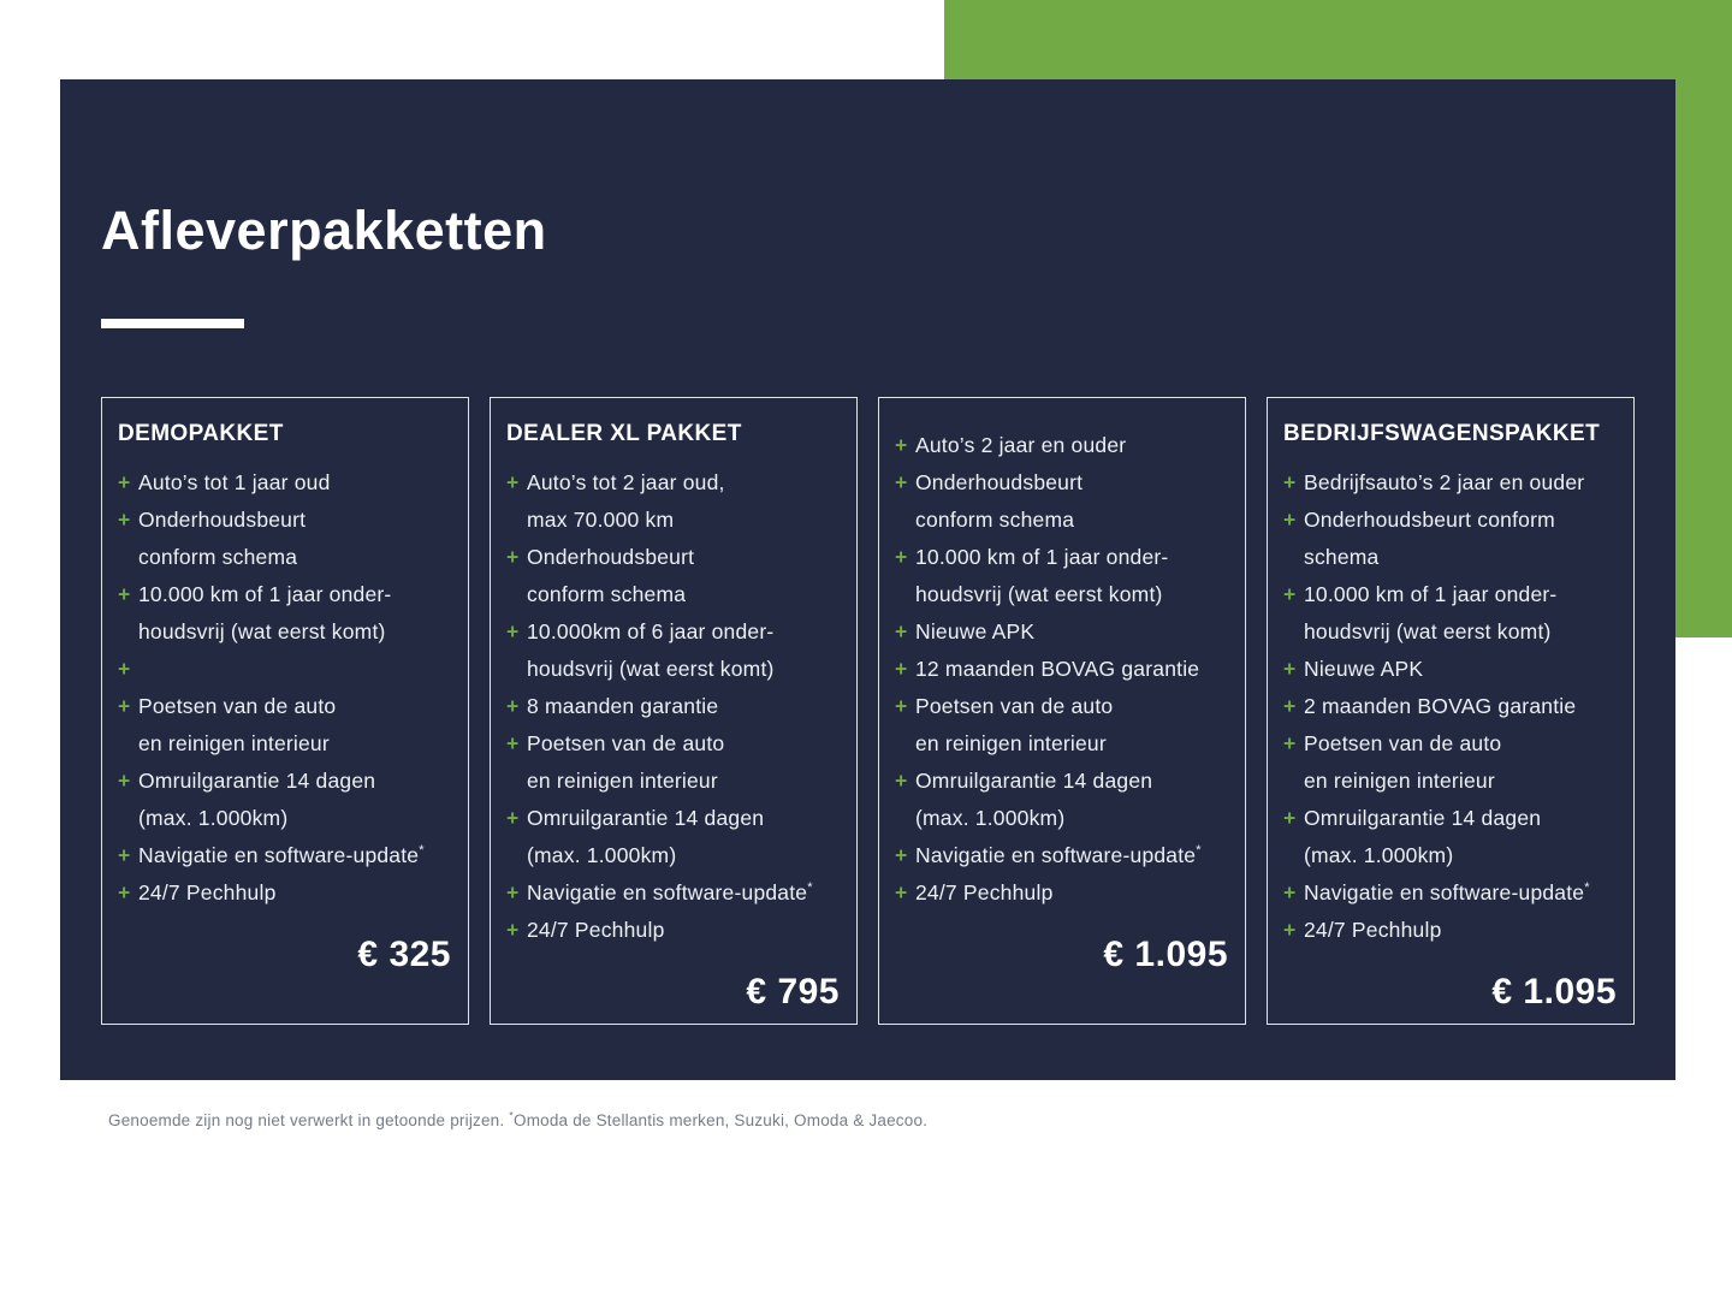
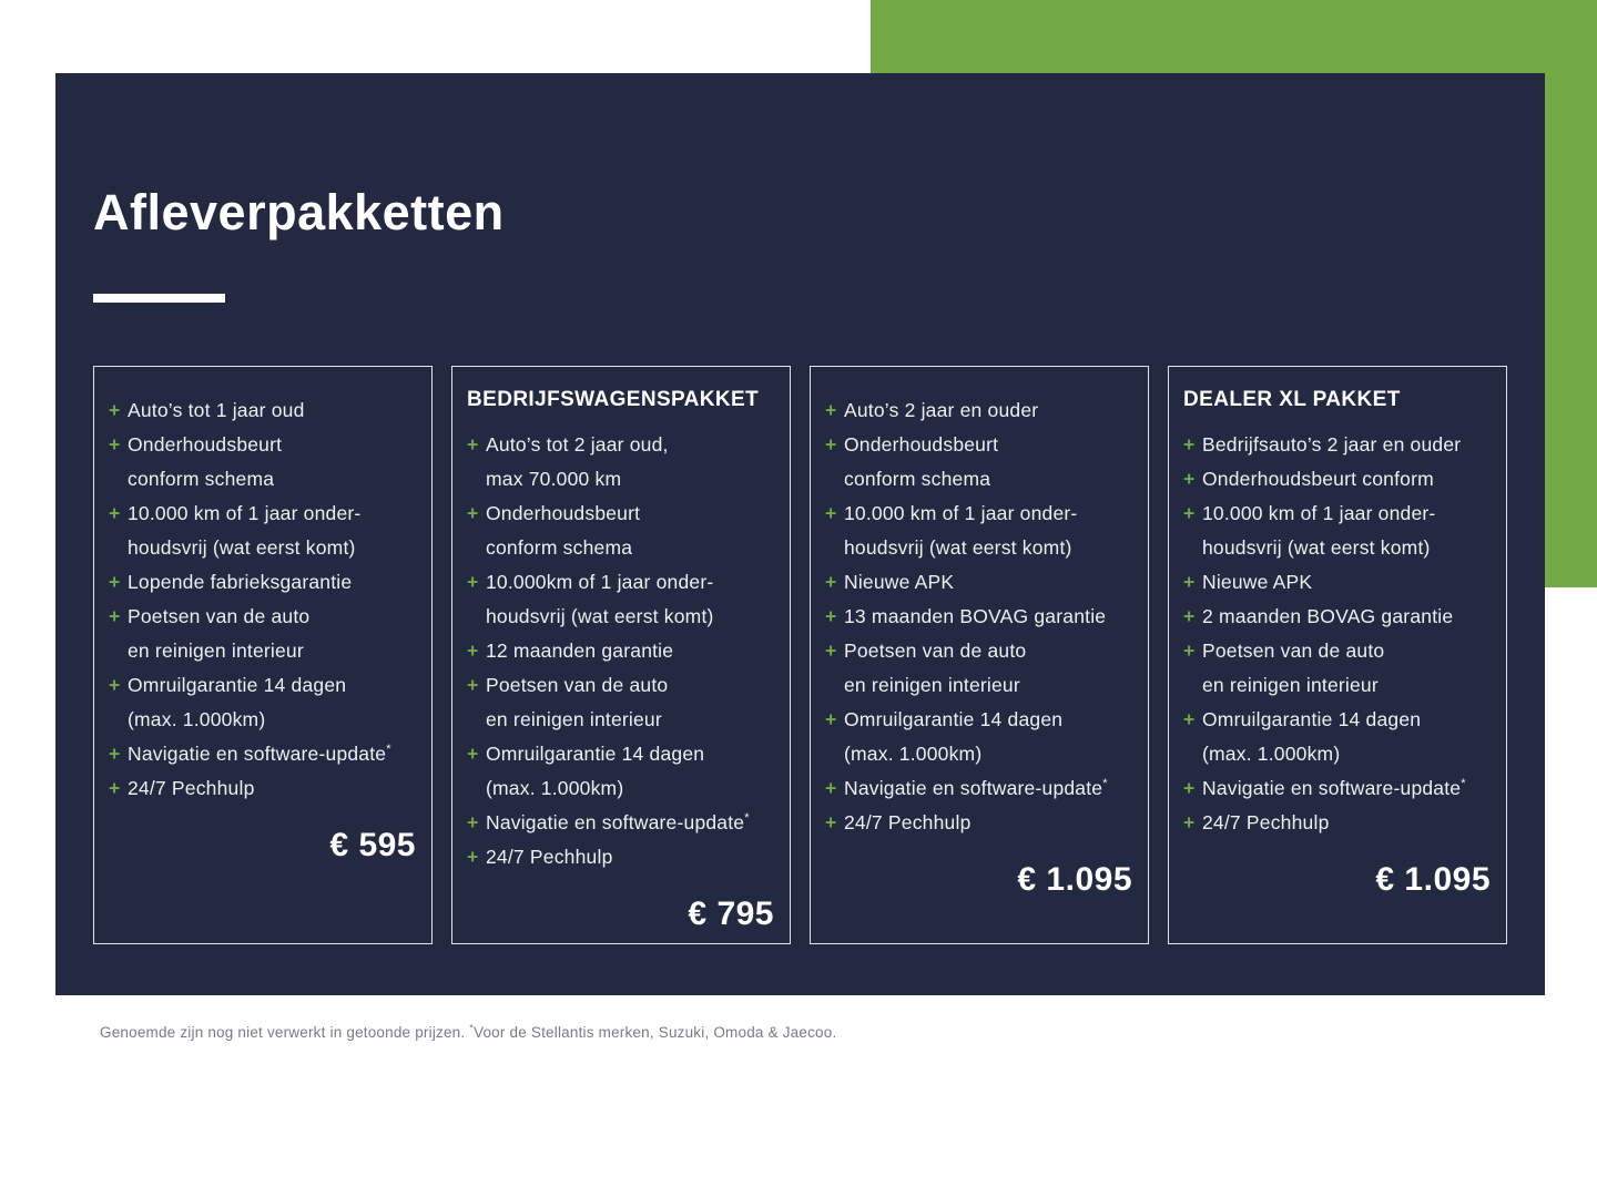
  Afleverpakketten
- DEMOPAKKET
  +
  Auto’s tot 1 jaar oud
  +
  Onderhoudsbeurt
  conform schema
  +
  10.000 km of 1 jaar onder-
  houdsvrij (wat eerst komt)
  +
+ Lopende fabrieksgarantie
  +
  Poetsen van de auto
  en reinigen interieur
  +
  Omruilgarantie 14 dagen
  (max. 1.000km)
  +
  Navigatie en software-update*
  +
  24/7 Pechhulp
- € 325
+ € 595
- DEALER XL PAKKET
+ BEDRIJFSWAGENSPAKKET
  +
  Auto’s tot 2 jaar oud,
  max 70.000 km
  +
  Onderhoudsbeurt
  conform schema
  +
- 10.000km of 6 jaar onder-
+ 10.000km of 1 jaar onder-
  houdsvrij (wat eerst komt)
  +
- 8 maanden garantie
+ 12 maanden garantie
  +
  Poetsen van de auto
  en reinigen interieur
  +
  Omruilgarantie 14 dagen
  (max. 1.000km)
  +
  Navigatie en software-update*
  +
  24/7 Pechhulp
  € 795
  +
  Auto’s 2 jaar en ouder
  +
  Onderhoudsbeurt
  conform schema
  +
  10.000 km of 1 jaar onder-
  houdsvrij (wat eerst komt)
  +
  Nieuwe APK
  +
- 12 maanden BOVAG garantie
+ 13 maanden BOVAG garantie
  +
  Poetsen van de auto
  en reinigen interieur
  +
  Omruilgarantie 14 dagen
  (max. 1.000km)
  +
  Navigatie en software-update*
  +
  24/7 Pechhulp
  € 1.095
- BEDRIJFSWAGENSPAKKET
+ DEALER XL PAKKET
  +
  Bedrijfsauto’s 2 jaar en ouder
  +
  Onderhoudsbeurt conform
- schema
  +
  10.000 km of 1 jaar onder-
  houdsvrij (wat eerst komt)
  +
  Nieuwe APK
  +
  2 maanden BOVAG garantie
  +
  Poetsen van de auto
  en reinigen interieur
  +
  Omruilgarantie 14 dagen
  (max. 1.000km)
  +
  Navigatie en software-update*
  +
  24/7 Pechhulp
  € 1.095
- Genoemde zijn nog niet verwerkt in getoonde prijzen. *Omoda de Stellantis merken, Suzuki, Omoda & Jaecoo.
+ Genoemde zijn nog niet verwerkt in getoonde prijzen. *Voor de Stellantis merken, Suzuki, Omoda & Jaecoo.
